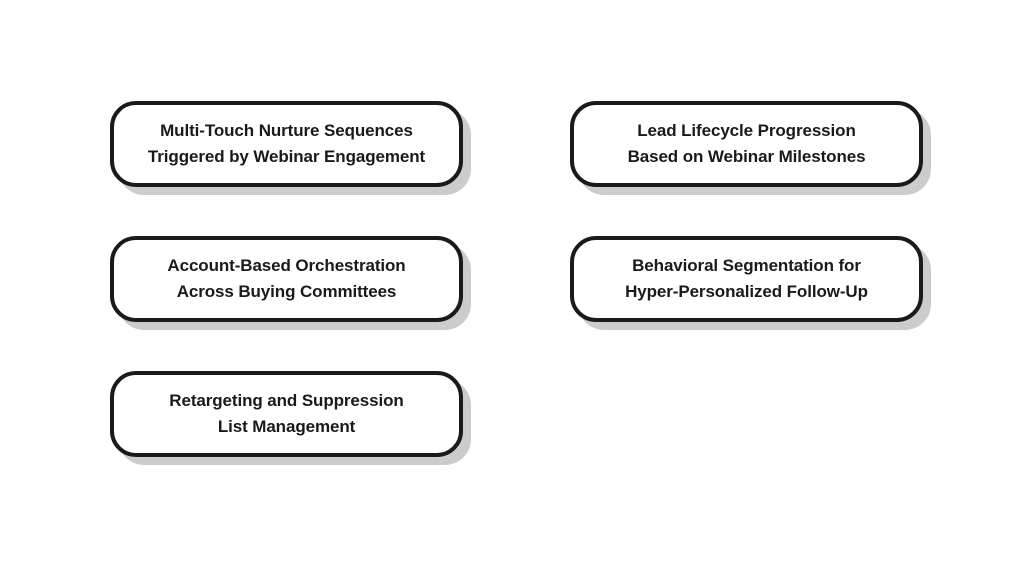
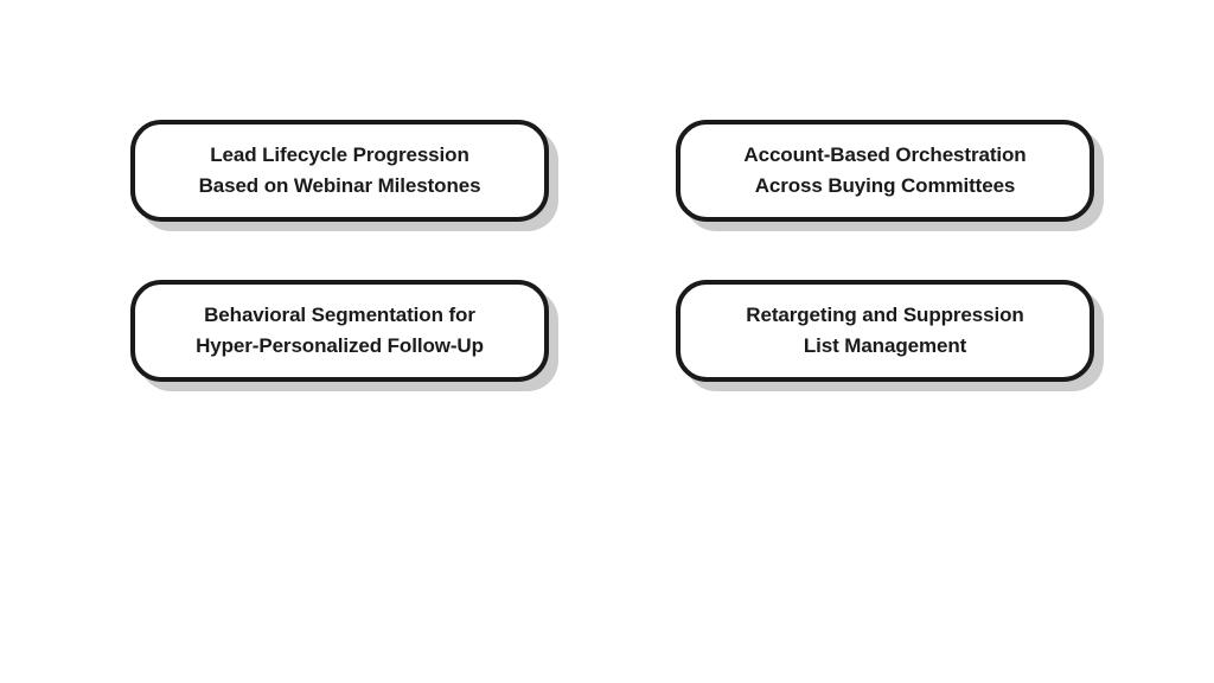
- Multi-Touch Nurture Sequences
- Triggered by Webinar Engagement
  Lead Lifecycle Progression
  Based on Webinar Milestones
  Account-Based Orchestration
  Across Buying Committees
  Behavioral Segmentation for
  Hyper-Personalized Follow-Up
  Retargeting and Suppression
  List Management
